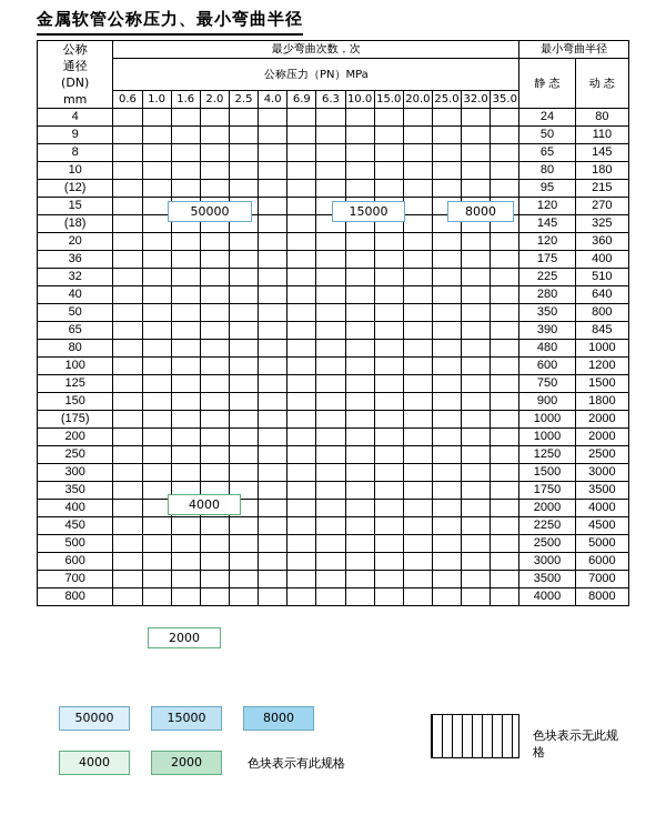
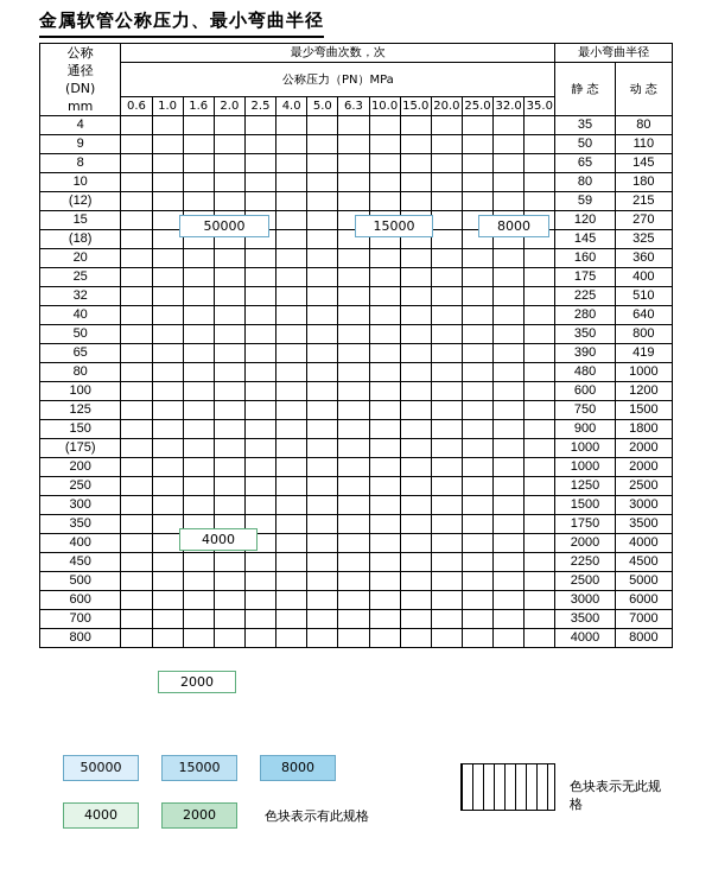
  金属软管公称压力、最小弯曲半径
  公称 通径 (DN) mm	最少弯曲次数，次	最小弯曲半径
  公称压力（PN）MPa	静 态	动 态
- 0.6	1.0	1.6	2.0	2.5	4.0	6.9	6.3	10.0	15.0	20.0	25.0	32.0	35.0
+ 0.6	1.0	1.6	2.0	2.5	4.0	5.0	6.3	10.0	15.0	20.0	25.0	32.0	35.0
- 4															24	80
+ 4															35	80
  9															50	110
  8															65	145
  10															80	180
- (12)															95	215
+ (12)															59	215
  15															120	270
  (18)															145	325
- 20															120	360
+ 20															160	360
- 36															175	400
+ 25															175	400
  32															225	510
  40															280	640
  50															350	800
- 65															390	845
+ 65															390	419
  80															480	1000
  100															600	1200
  125															750	1500
  150															900	1800
  (175)															1000	2000
  200															1000	2000
  250															1250	2500
  300															1500	3000
  350															1750	3500
  400															2000	4000
  450															2250	4500
  500															2500	5000
  600															3000	6000
  700															3500	7000
  800															4000	8000
  50000
  15000
  8000
  4000
  2000
  50000
  15000
  8000
  4000
  2000
  色块表示有此规格
  色块表示无此规格
